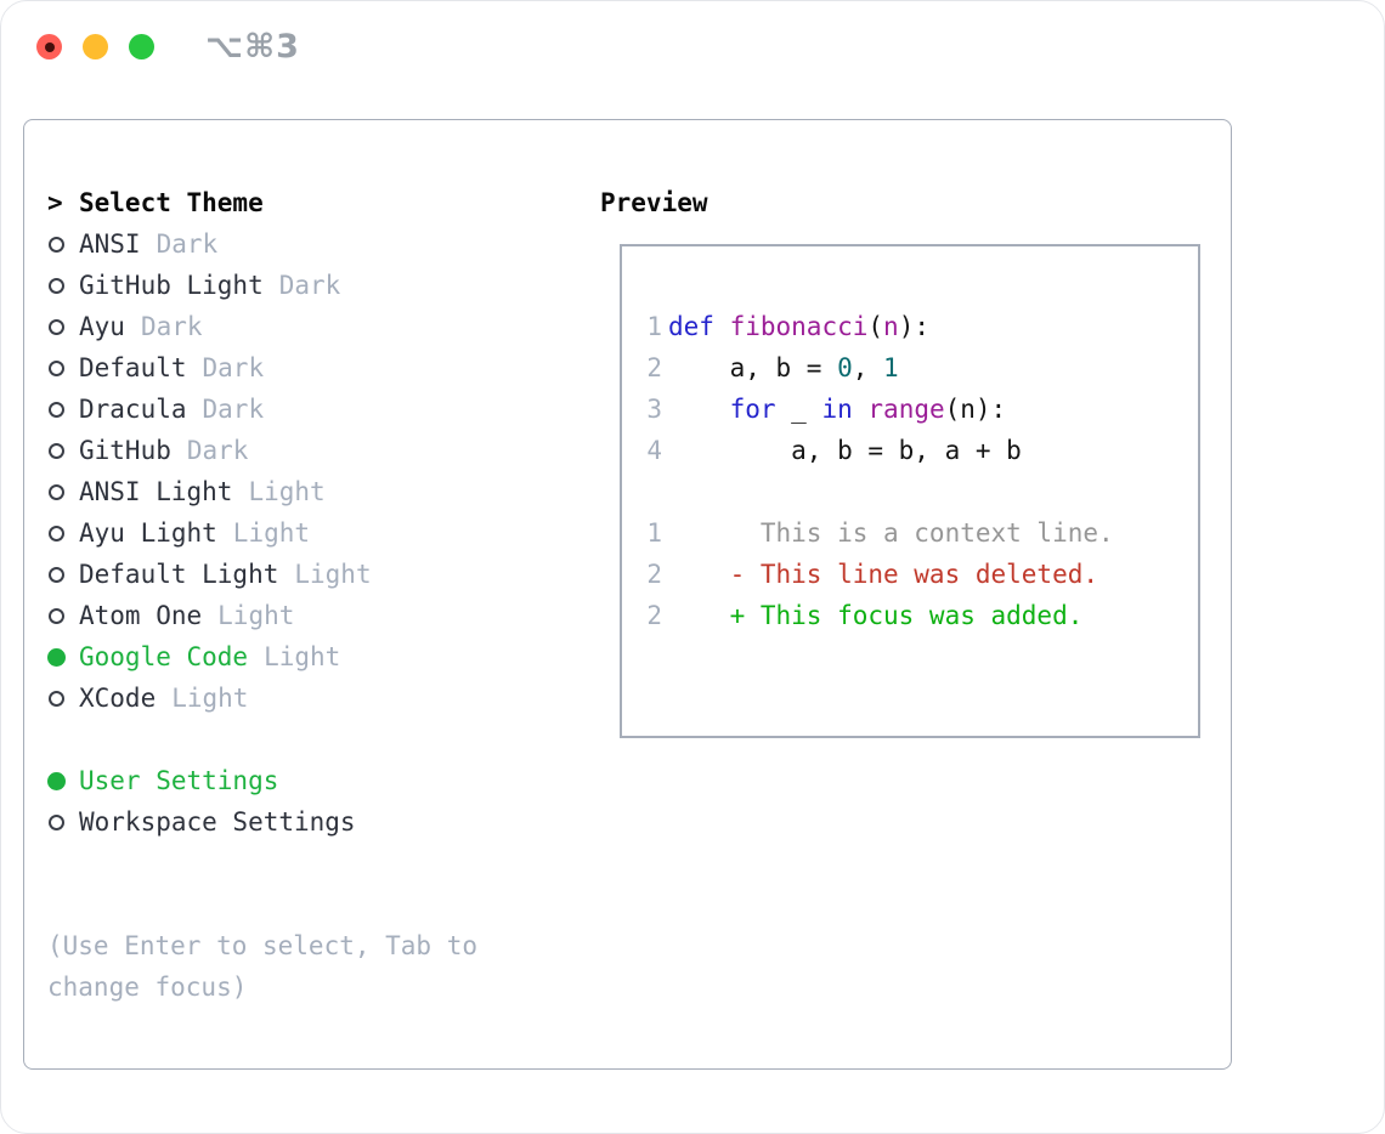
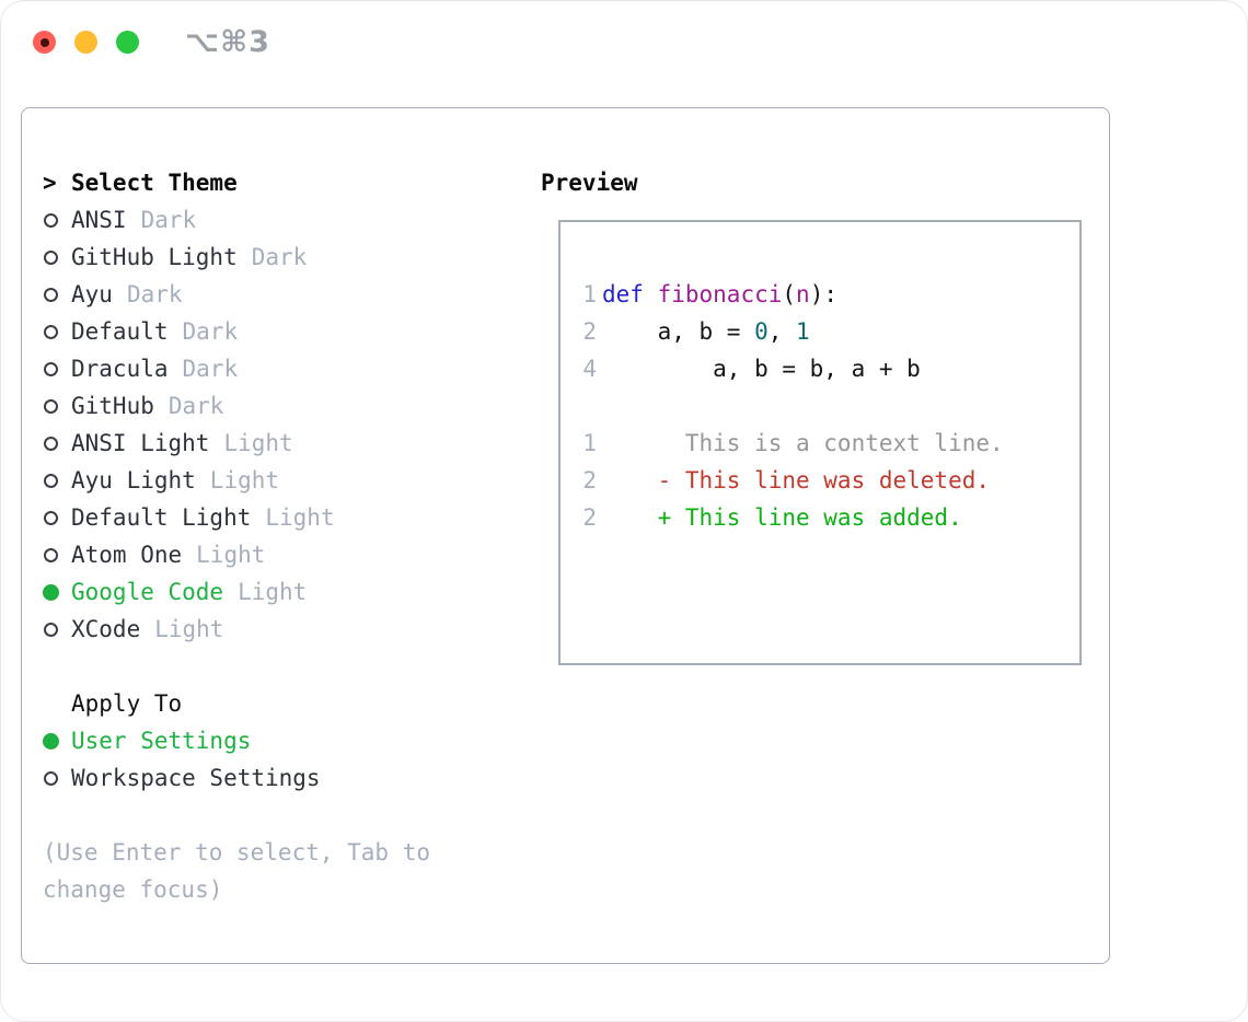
  ⌥⌘3
  >
  Select Theme
  ANSI
  Dark
  GitHub Light
  Dark
  Ayu
  Dark
  Default
  Dark
  Dracula
  Dark
  GitHub
  Dark
  ANSI Light
  Light
  Ayu Light
  Light
  Default Light
  Light
  Atom One
  Light
  Google Code
  Light
  XCode
  Light
+ Apply To
  User Settings
  Workspace Settings
  (Use Enter to select, Tab to
  change focus)
  Preview
  1
  def fibonacci(n):
  2
  a, b = 0, 1
- 3
- for _ in range(n):
  4
  a, b = b, a + b
  1
  This is a context line.
  2
  - This line was deleted.
  2
- + This focus was added.
+ + This line was added.
